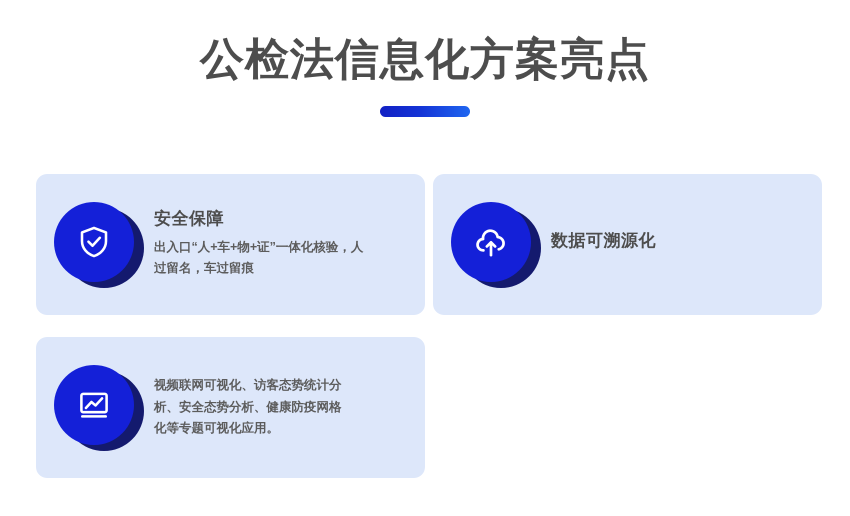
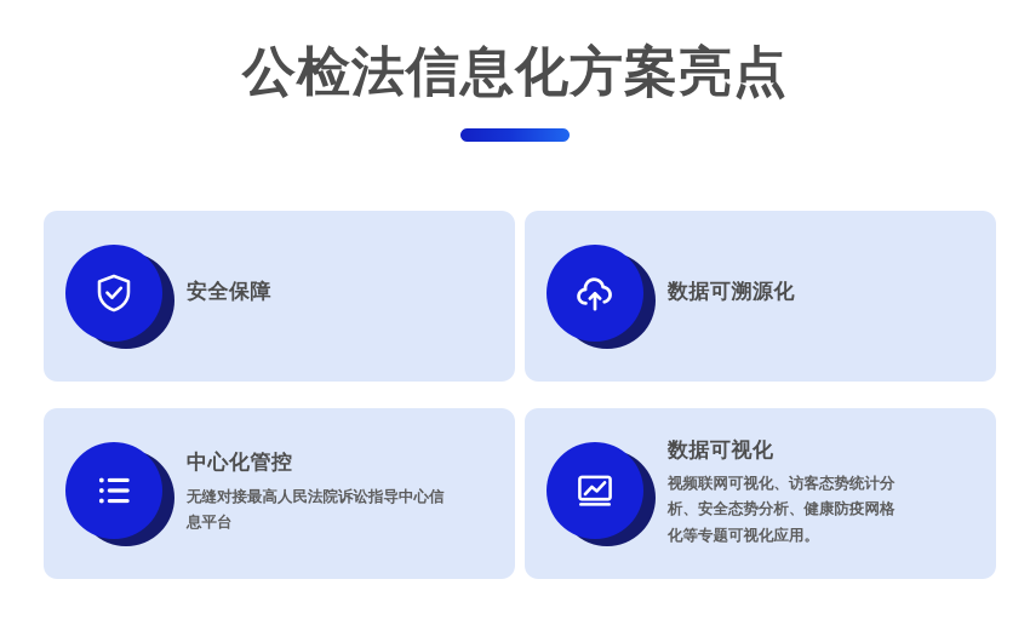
  公检法信息化方案亮点
  安全保障
- 出入口“人+车+物+证”一体化核验，人过留名，车过留痕
  数据可溯源化
+ 中心化管控
+ 无缝对接最高人民法院诉讼指导中心信息平台
+ 数据可视化
  视频联网可视化、访客态势统计分析、安全态势分析、健康防疫网格化等专题可视化应用。
